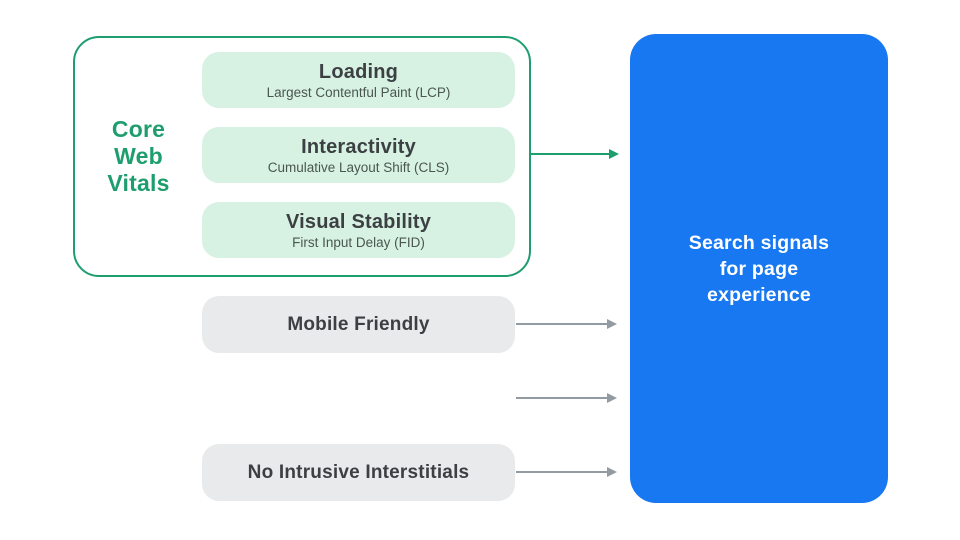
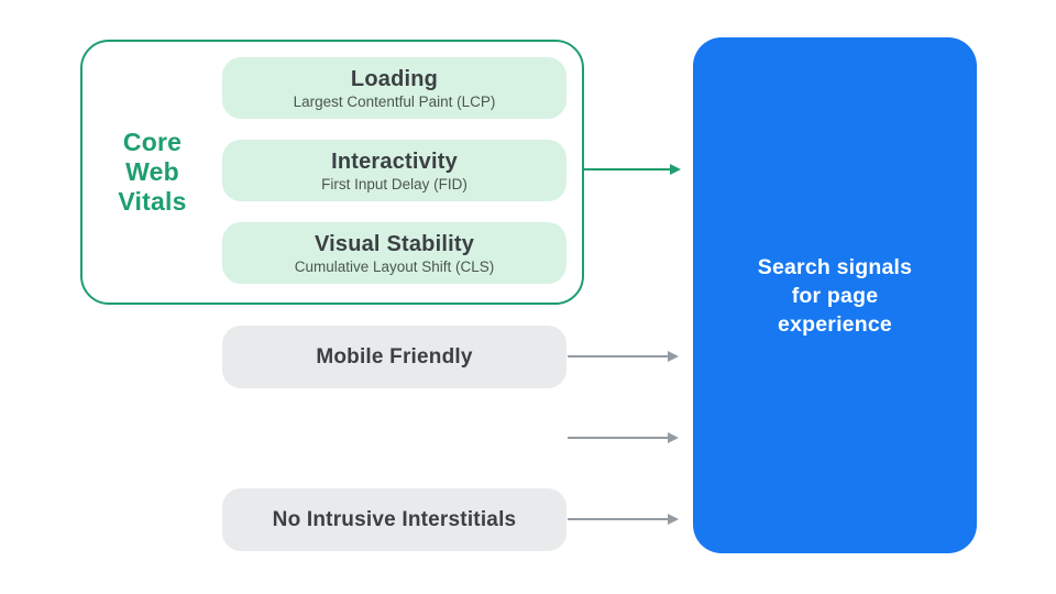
  Core Web Vitals
  Loading
  Largest Contentful Paint (LCP)
  Interactivity
- Cumulative Layout Shift (CLS)
+ First Input Delay (FID)
  Visual Stability
- First Input Delay (FID)
+ Cumulative Layout Shift (CLS)
  Mobile Friendly
  No Intrusive Interstitials
  Search signals
  for page
  experience
